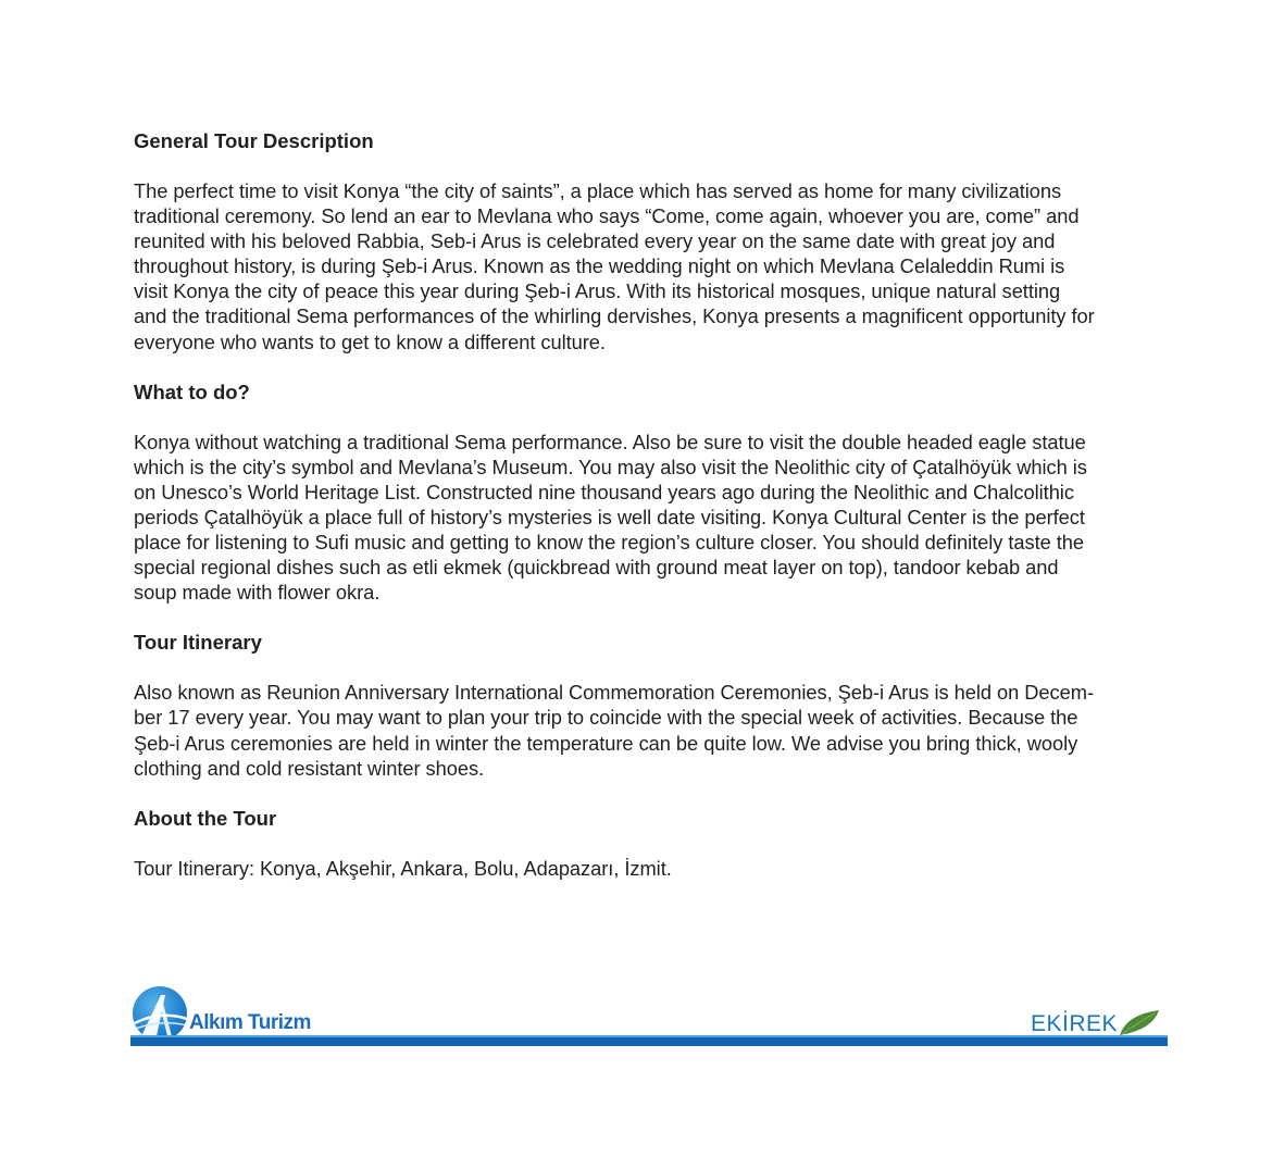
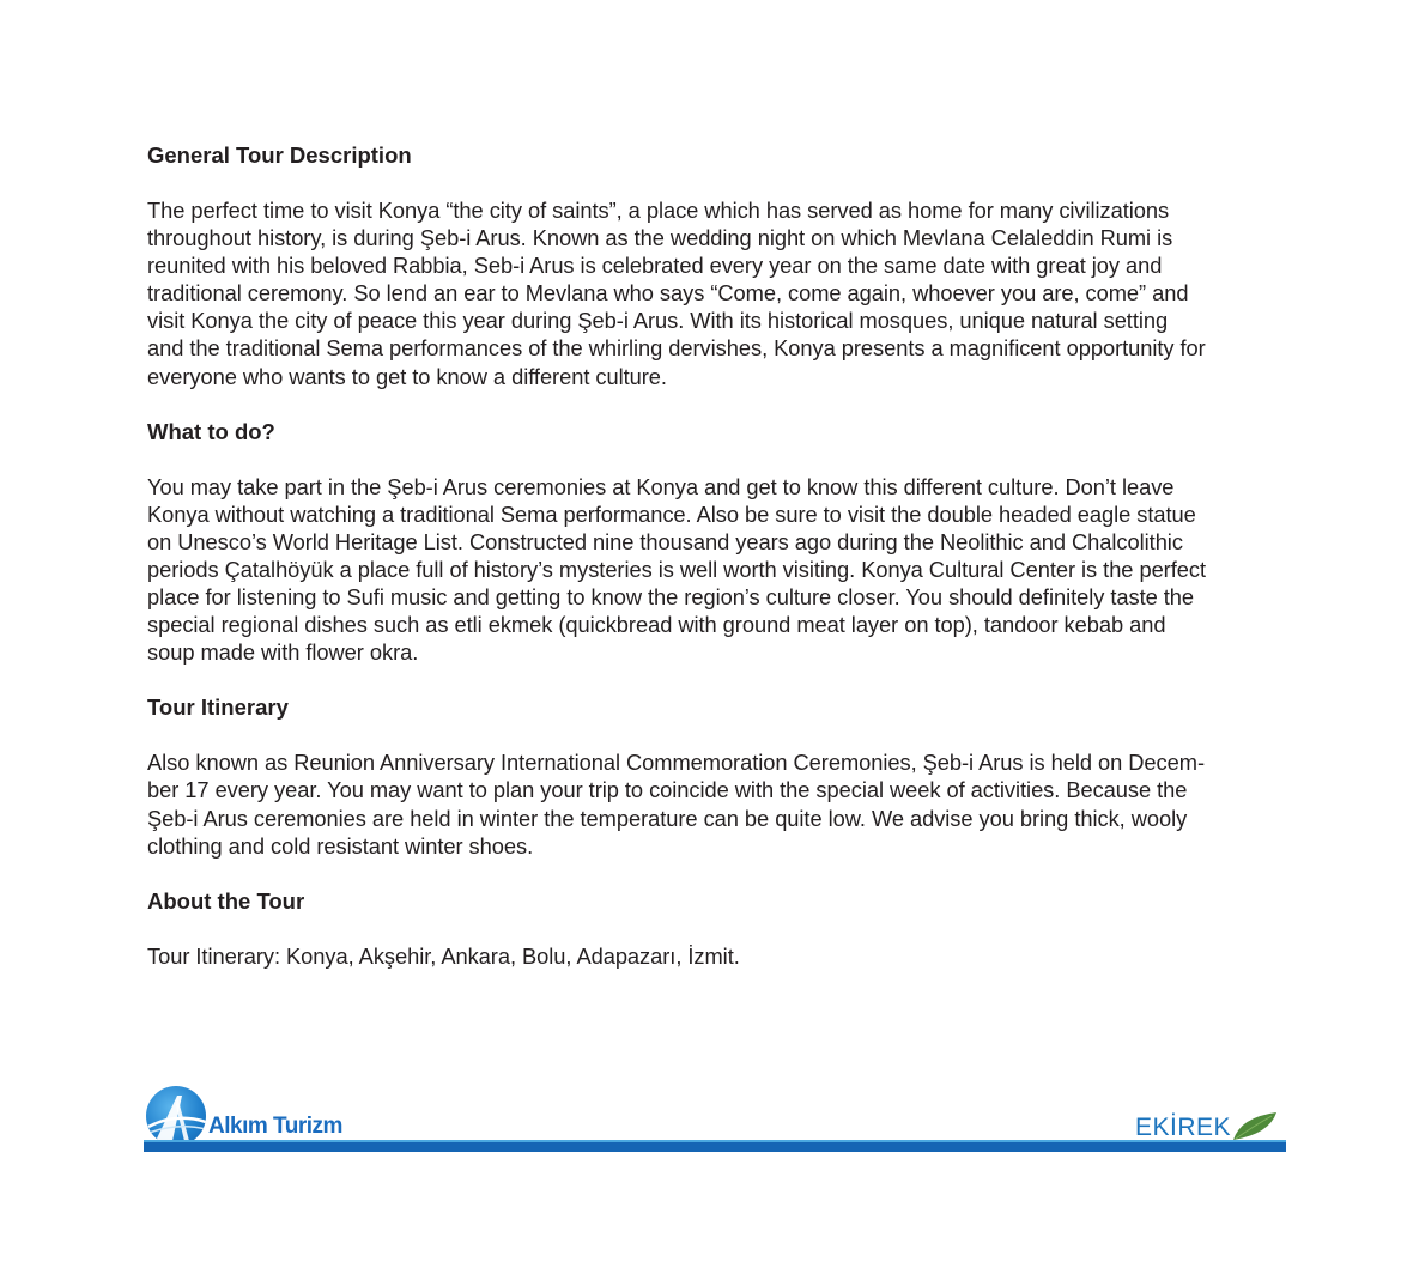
  General Tour Description
  The perfect time to visit Konya “the city of saints”, a place which has served as home for many civilizations
- traditional ceremony. So lend an ear to Mevlana who says “Come, come again, whoever you are, come” and
+ throughout history, is during Şeb-i Arus. Known as the wedding night on which Mevlana Celaleddin Rumi is
  reunited with his beloved Rabbia, Seb-i Arus is celebrated every year on the same date with great joy and
- throughout history, is during Şeb-i Arus. Known as the wedding night on which Mevlana Celaleddin Rumi is
+ traditional ceremony. So lend an ear to Mevlana who says “Come, come again, whoever you are, come” and
  visit Konya the city of peace this year during Şeb-i Arus. With its historical mosques, unique natural setting
  and the traditional Sema performances of the whirling dervishes, Konya presents a magnificent opportunity for
  everyone who wants to get to know a different culture.
  What to do?
+ You may take part in the Şeb-i Arus ceremonies at Konya and get to know this different culture. Don’t leave
  Konya without watching a traditional Sema performance. Also be sure to visit the double headed eagle statue
- which is the city’s symbol and Mevlana’s Museum. You may also visit the Neolithic city of Çatalhöyük which is
  on Unesco’s World Heritage List. Constructed nine thousand years ago during the Neolithic and Chalcolithic
- periods Çatalhöyük a place full of history’s mysteries is well date visiting. Konya Cultural Center is the perfect
+ periods Çatalhöyük a place full of history’s mysteries is well worth visiting. Konya Cultural Center is the perfect
  place for listening to Sufi music and getting to know the region’s culture closer. You should definitely taste the
  special regional dishes such as etli ekmek (quickbread with ground meat layer on top), tandoor kebab and
  soup made with flower okra.
  Tour Itinerary
  Also known as Reunion Anniversary International Commemoration Ceremonies, Şeb-i Arus is held on Decem-
  ber 17 every year. You may want to plan your trip to coincide with the special week of activities. Because the
  Şeb-i Arus ceremonies are held in winter the temperature can be quite low. We advise you bring thick, wooly
  clothing and cold resistant winter shoes.
  About the Tour
  Tour Itinerary: Konya, Akşehir, Ankara, Bolu, Adapazarı, İzmit.
  Alkım Turizm
  EKİREK
